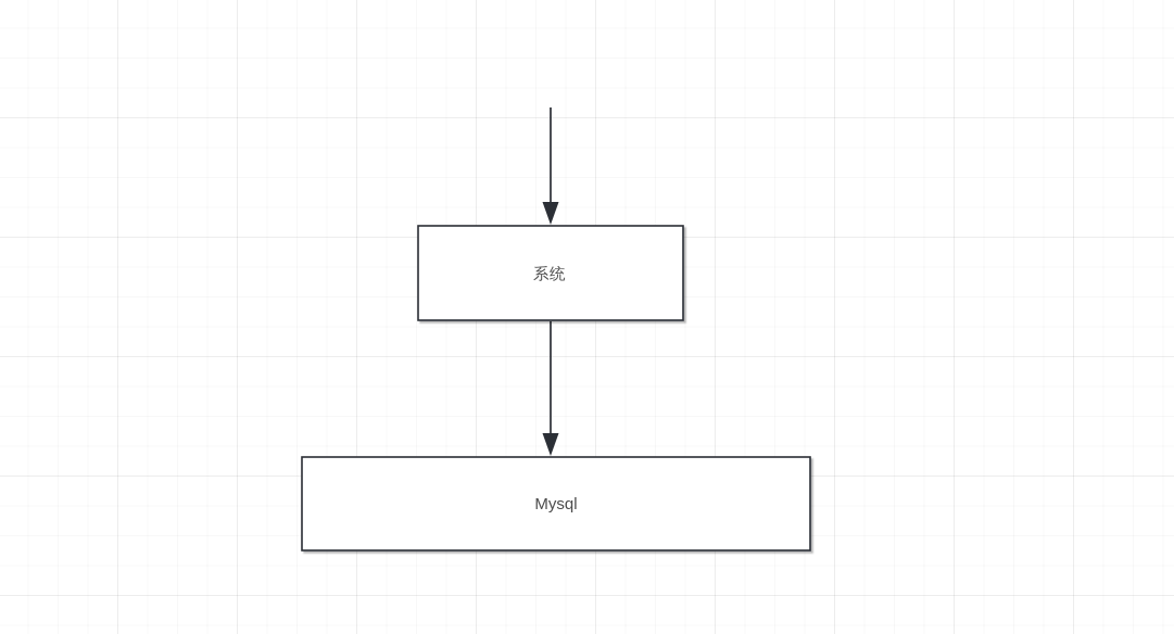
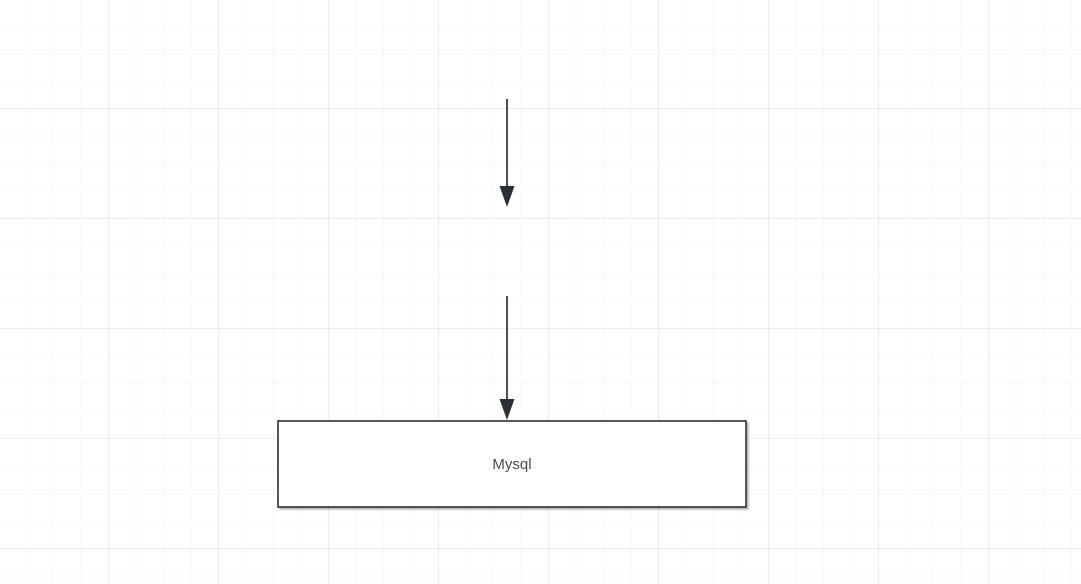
- 系统
  Mysql
